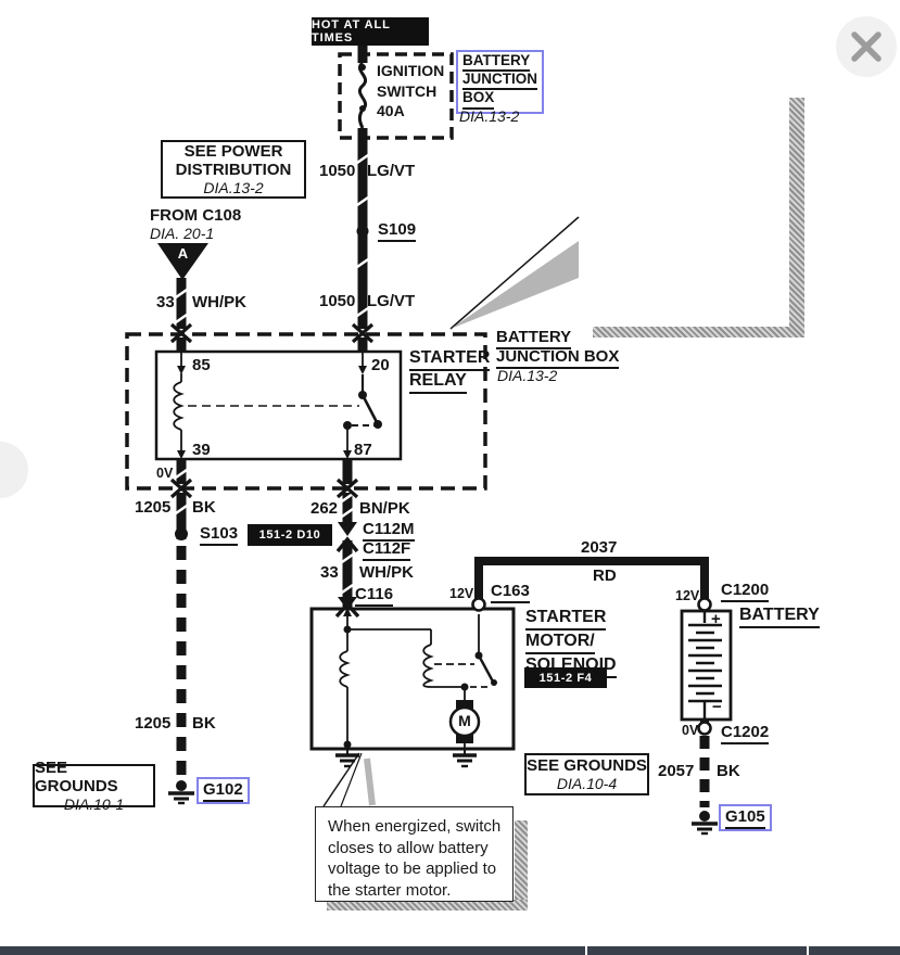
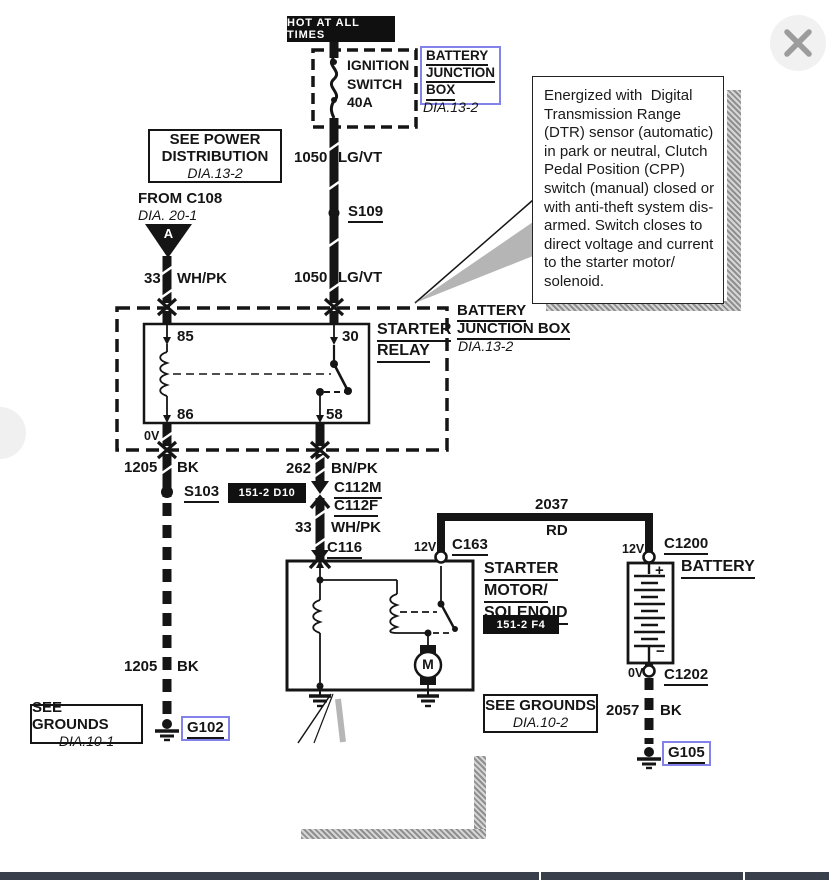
  HOT AT ALL TIMES
  IGNITION
  SWITCH
  40A
  BATTERY
  JUNCTION
  BOX
  DIA.13-2
+ Energized with Digital
+ Transmission Range
+ (DTR) sensor (automatic)
+ in park or neutral, Clutch
+ Pedal Position (CPP)
+ switch (manual) closed or
+ with anti-theft system dis-
+ armed. Switch closes to
+ direct voltage and current
+ to the starter motor/
+ solenoid.
  SEE POWER
  DISTRIBUTION
  DIA.13-2
  FROM C108
  DIA. 20-1
  A
  1050
  LG/VT
  S109
  1050
  LG/VT
  33
  WH/PK
  85
- 20
+ 30
- 39
+ 86
- 87
+ 58
  0V
  STARTER
  RELAY
  BATTERY
  JUNCTION BOX
  DIA.13-2
  1205
  BK
  S103
  151-2 D10
  262
  BN/PK
  C112M
  C112F
  33
  WH/PK
  C116
  12V
  C163
  2037
  RD
  12V
  C1200
  BATTERY
  +
  −
  0V
  C1202
  STARTER
  MOTOR/
  SOLENOID
  151-2 F4
  M
  2057
  BK
  G105
  SEE GROUNDS
- DIA.10-4
+ DIA.10-2
  1205
  BK
  SEE GROUNDS
  DIA.10-1
  G102
- When energized, switch
- closes to allow battery
- voltage to be applied to
- the starter motor.
